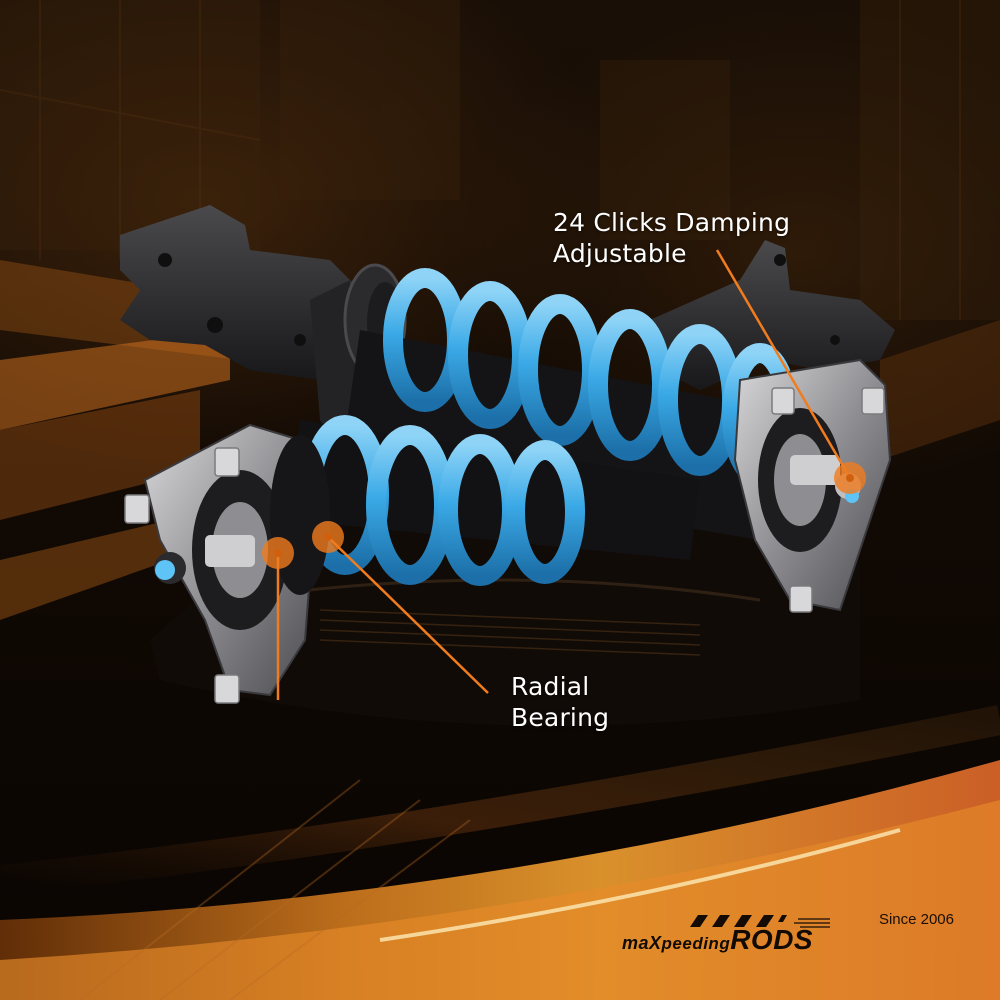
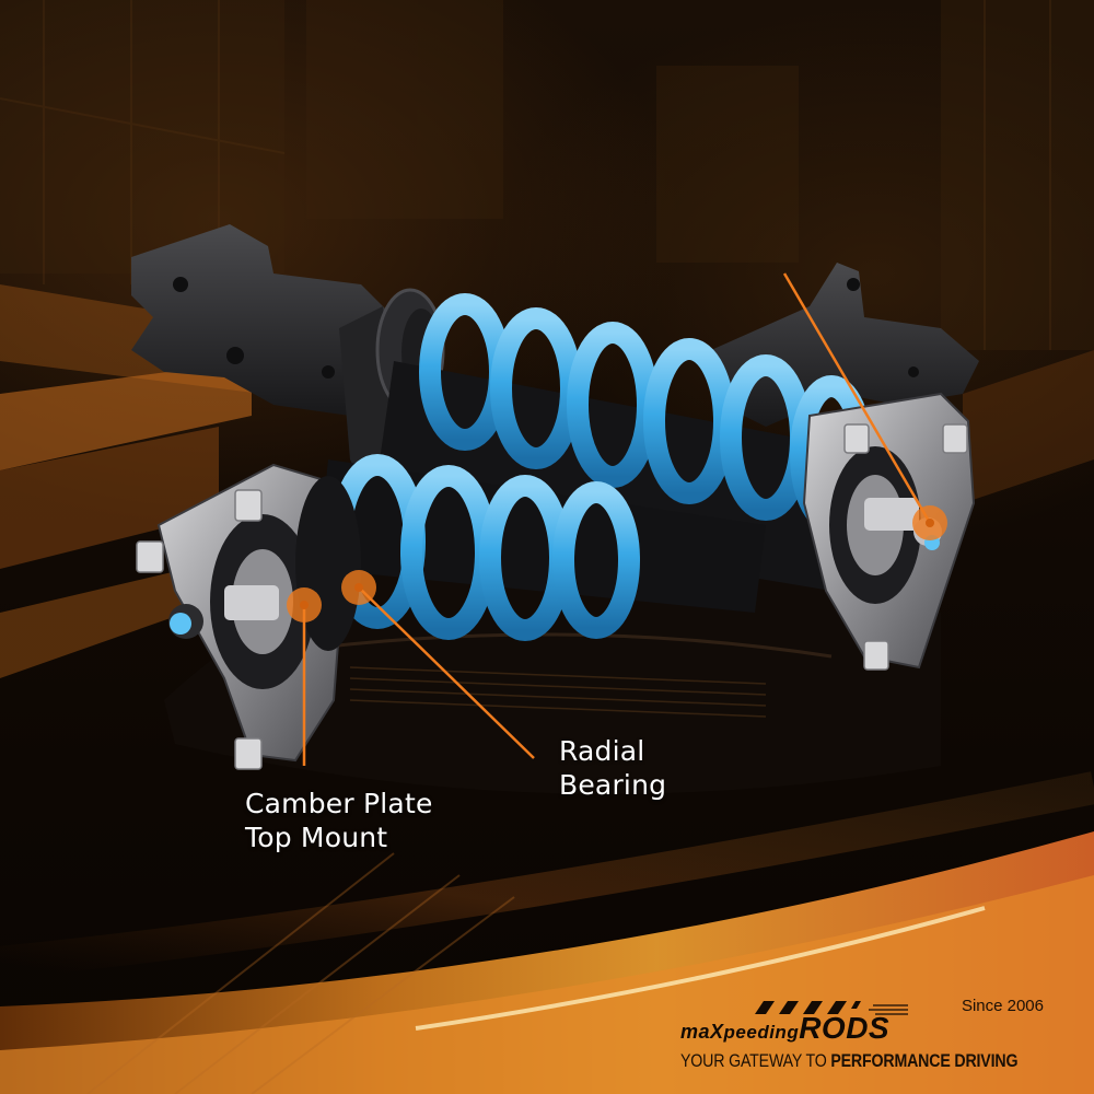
- 24 Clicks Damping
- Adjustable
  Radial
  Bearing
+ Camber Plate
+ Top Mount
  Since 2006
  maXpeedingRODS
+ YOUR GATEWAY TO PERFORMANCE DRIVING
